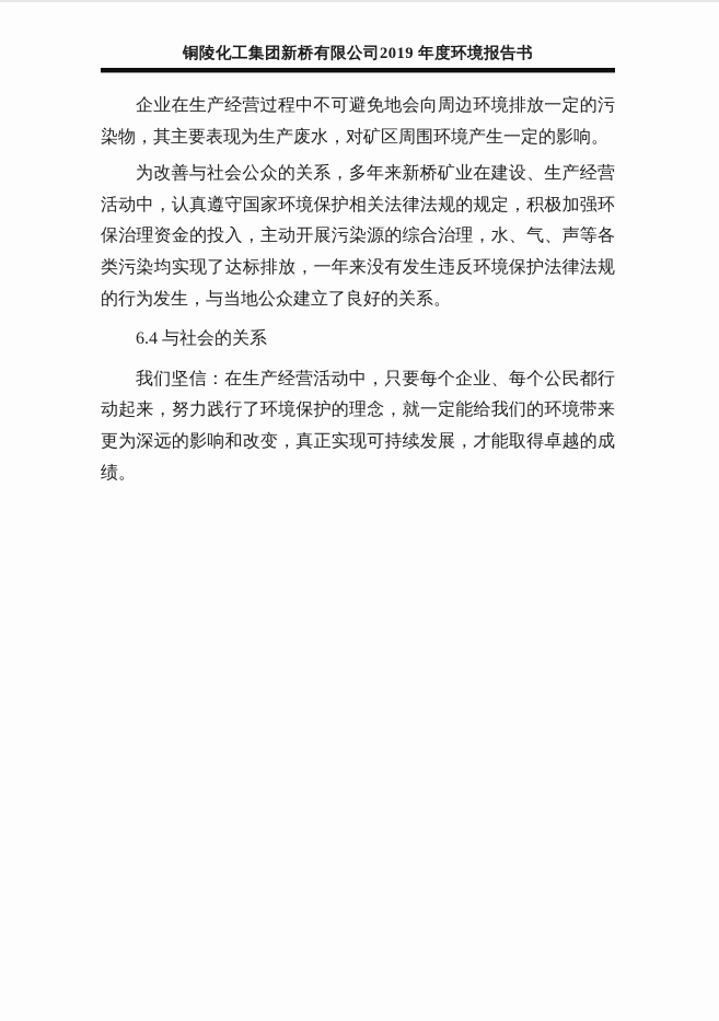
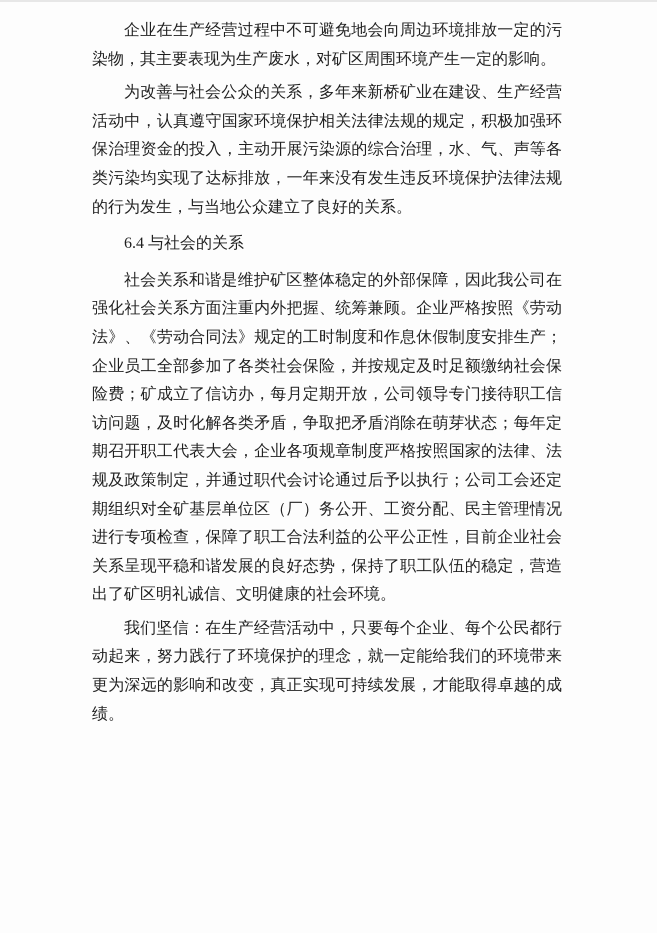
- 铜陵化工集团新桥有限公司2019 年度环境报告书
  企业在生产经营过程中不可避免地会向周边环境排放一定的污染物，其主要表现为生产废水，对矿区周围环境产生一定的影响。
  为改善与社会公众的关系，多年来新桥矿业在建设、生产经营活动中，认真遵守国家环境保护相关法律法规的规定，积极加强环保治理资金的投入，主动开展污染源的综合治理，水、气、声等各类污染均实现了达标排放，一年来没有发生违反环境保护法律法规的行为发生，与当地公众建立了良好的关系。
  6.4 与社会的关系
+ 社会关系和谐是维护矿区整体稳定的外部保障，因此我公司在强化社会关系方面注重内外把握、统筹兼顾。企业严格按照《劳动法》、《劳动合同法》规定的工时制度和作息休假制度安排生产；企业员工全部参加了各类社会保险，并按规定及时足额缴纳社会保险费；矿成立了信访办，每月定期开放，公司领导专门接待职工信访问题，及时化解各类矛盾，争取把矛盾消除在萌芽状态；每年定期召开职工代表大会，企业各项规章制度严格按照国家的法律、法规及政策制定，并通过职代会讨论通过后予以执行；公司工会还定期组织对全矿基层单位区（厂）务公开、工资分配、民主管理情况进行专项检查，保障了职工合法利益的公平公正性，目前企业社会关系呈现平稳和谐发展的良好态势，保持了职工队伍的稳定，营造出了矿区明礼诚信、文明健康的社会环境。
  我们坚信：在生产经营活动中，只要每个企业、每个公民都行动起来，努力践行了环境保护的理念，就一定能给我们的环境带来更为深远的影响和改变，真正实现可持续发展，才能取得卓越的成绩。
